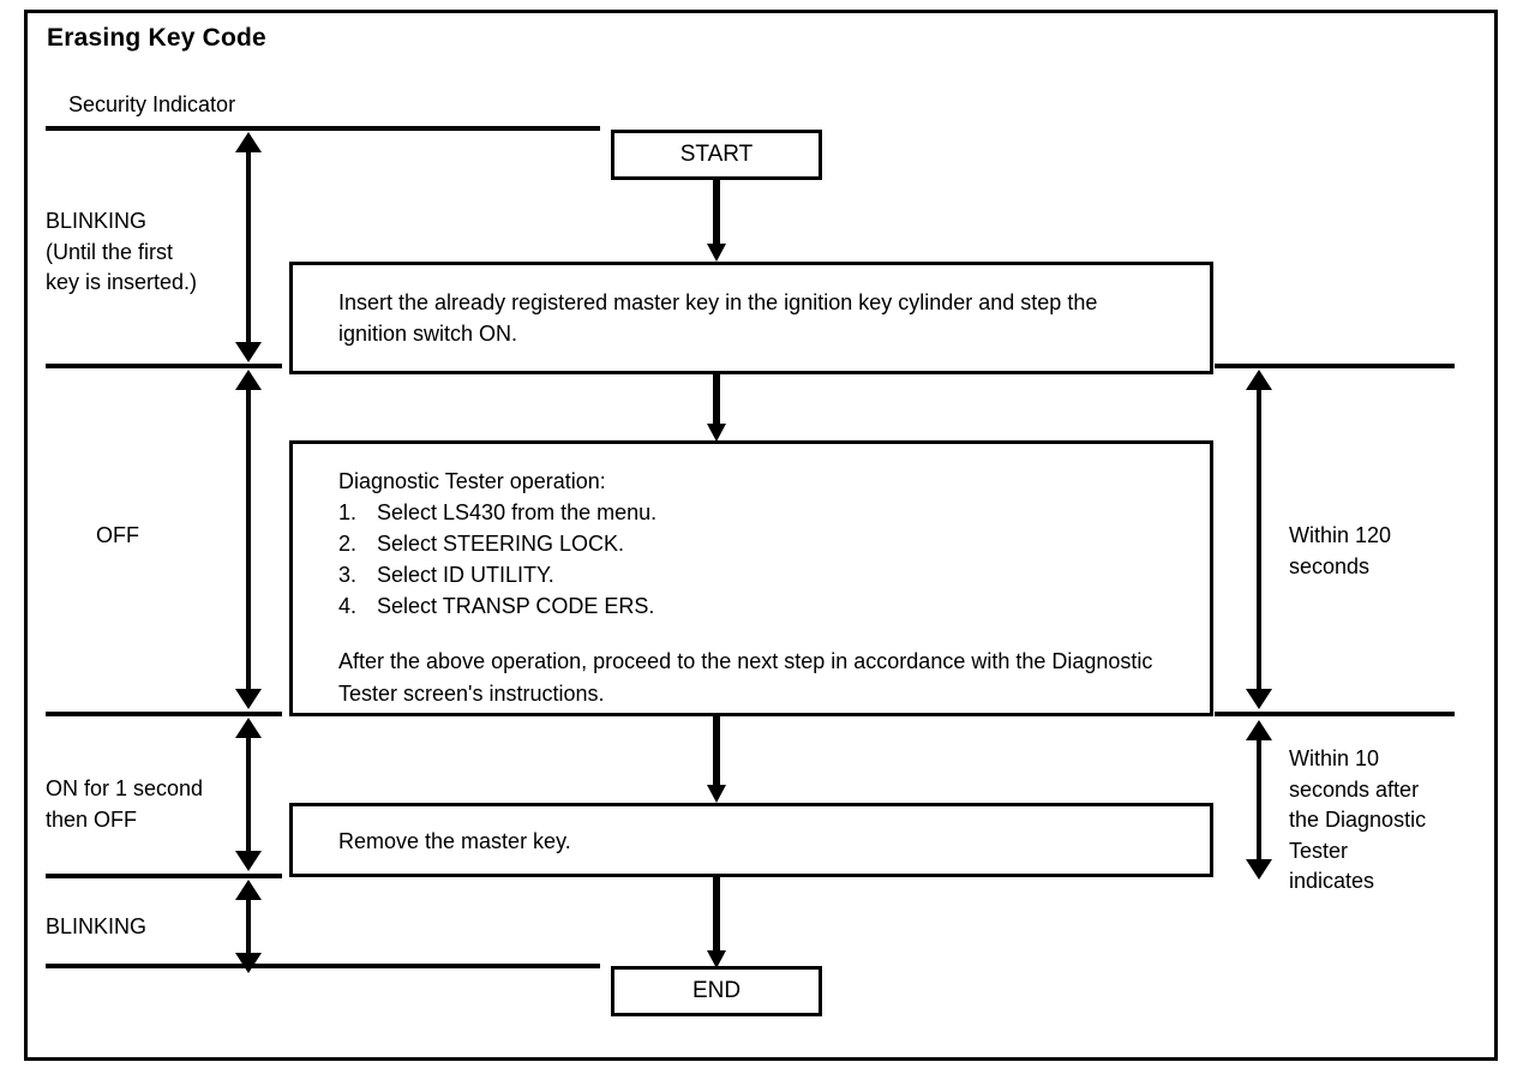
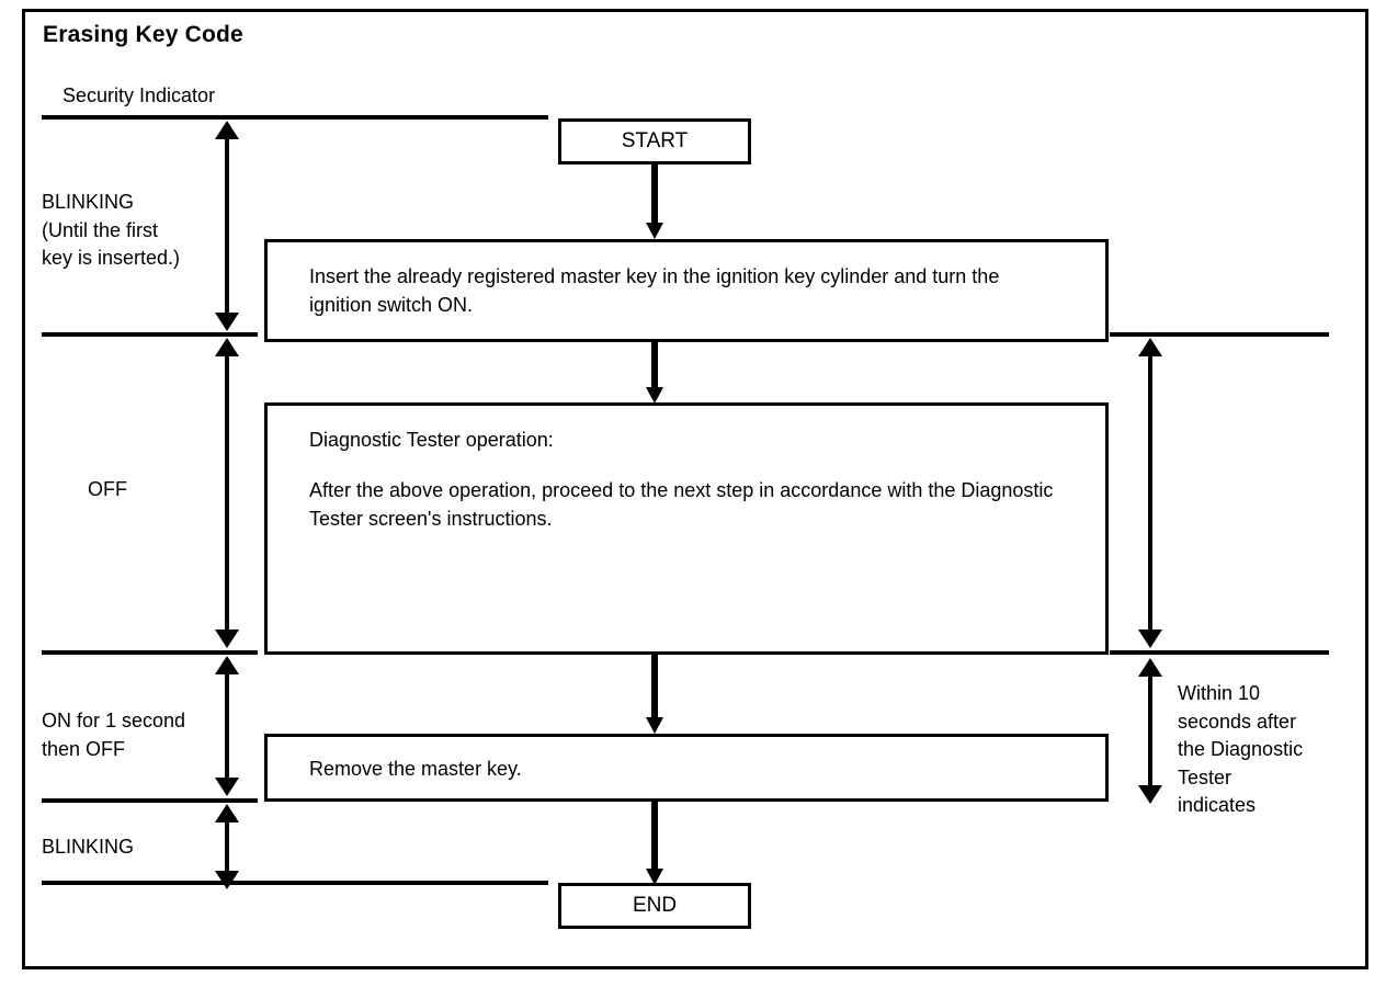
  Erasing Key Code
  Security Indicator
  BLINKING
  (Until the first
  key is inserted.)
  OFF
  ON for 1 second
  then OFF
  BLINKING
- Within 120
- seconds
  Within 10
  seconds after
  the Diagnostic
  Tester
  indicates
  START
- Insert the already registered master key in the ignition key cylinder and step the ignition switch ON.
+ Insert the already registered master key in the ignition key cylinder and turn the ignition switch ON.
  Diagnostic Tester operation:
- 1.
- Select LS430 from the menu.
- 2.
- Select STEERING LOCK.
- 3.
- Select ID UTILITY.
- 4.
- Select TRANSP CODE ERS.
  After the above operation, proceed to the next step in accordance with the Diagnostic Tester screen's instructions.
  Remove the master key.
  END
